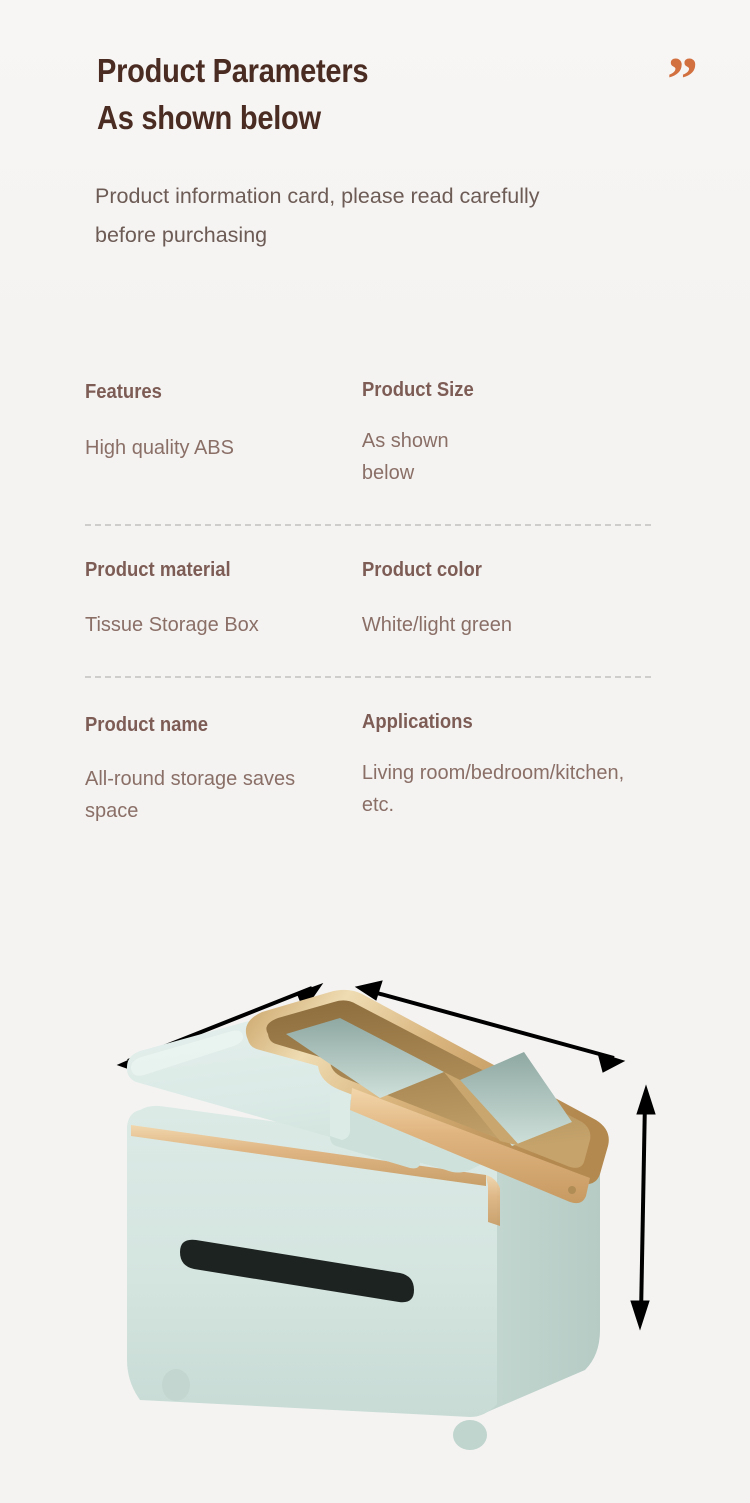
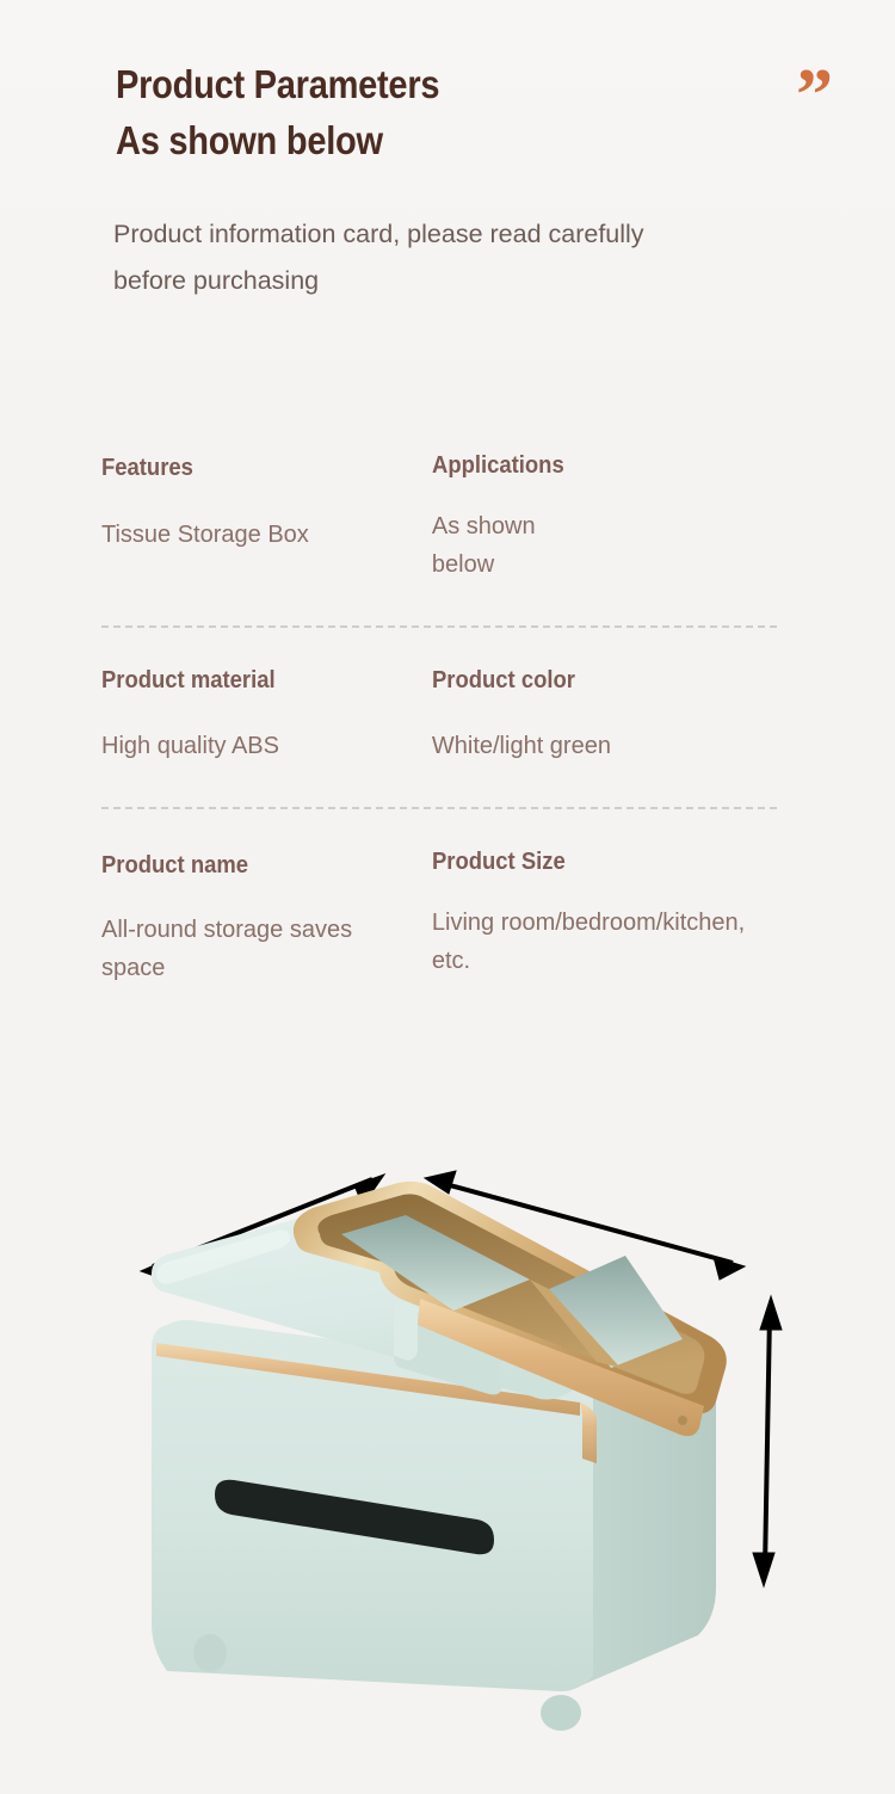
  Product Parameters
  As shown below
  ”
  Product information card, please read carefully
  before purchasing
  Features
- High quality ABS
+ Tissue Storage Box
- Product Size
+ Applications
  As shown
  below
  Product material
- Tissue Storage Box
+ High quality ABS
  Product color
  White/light green
  Product name
  All-round storage saves
  space
- Applications
+ Product Size
  Living room/bedroom/kitchen,
  etc.
